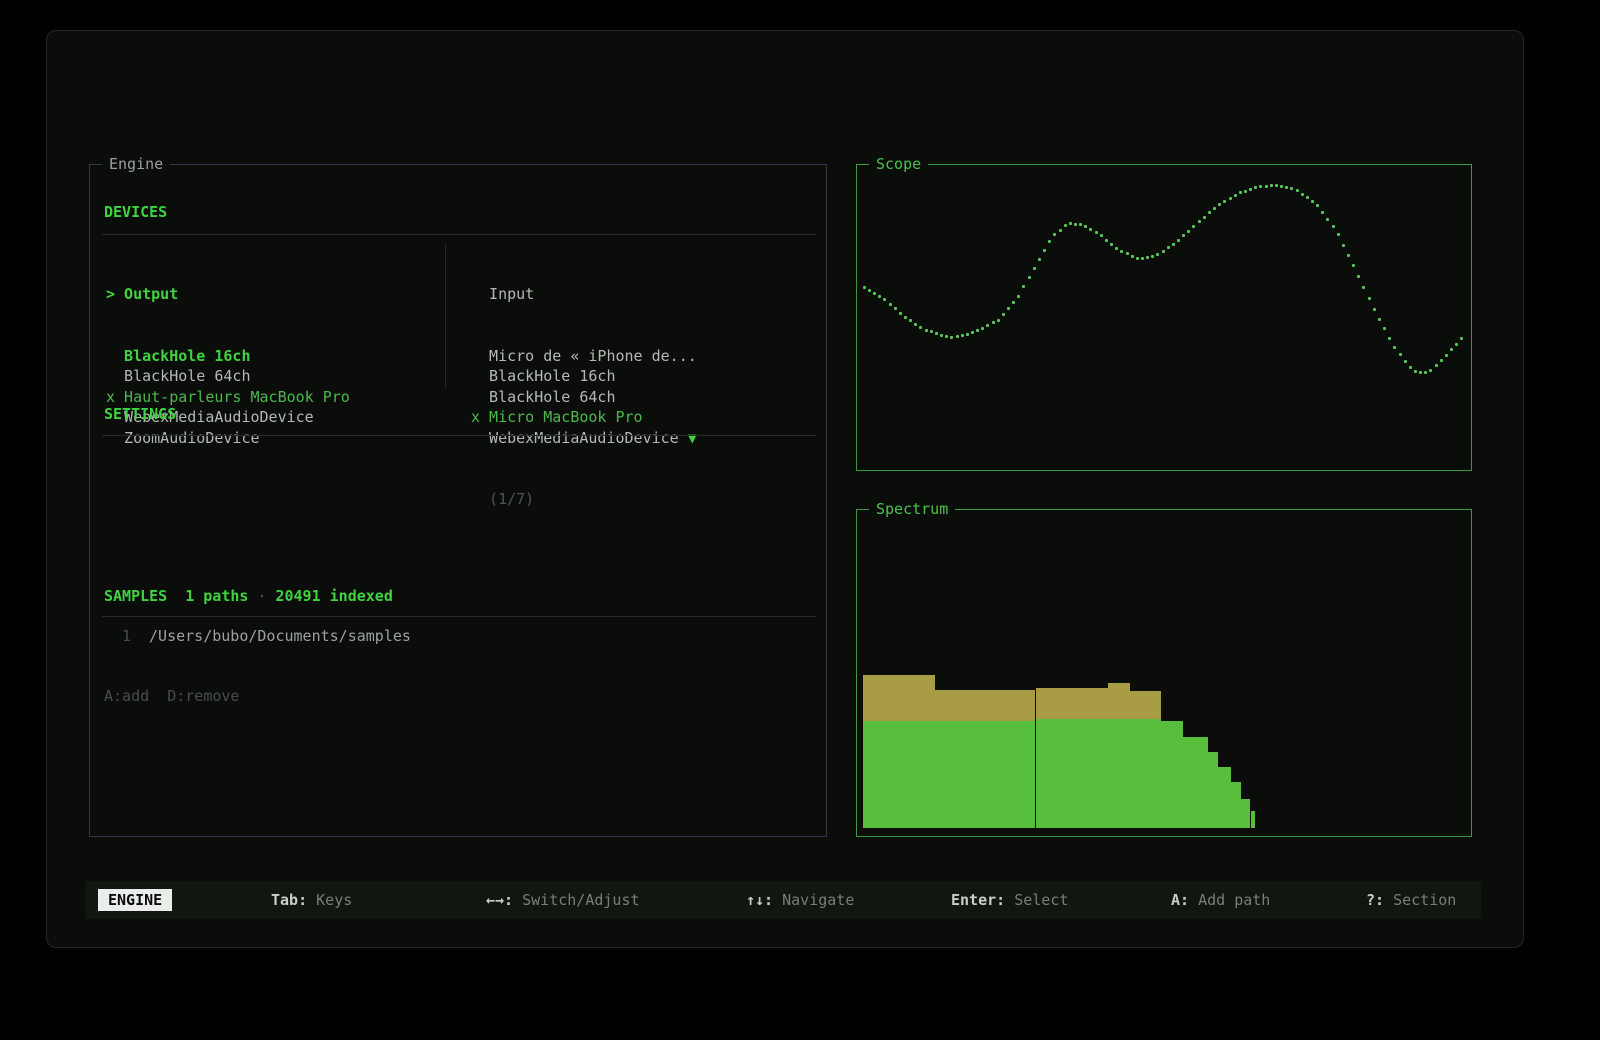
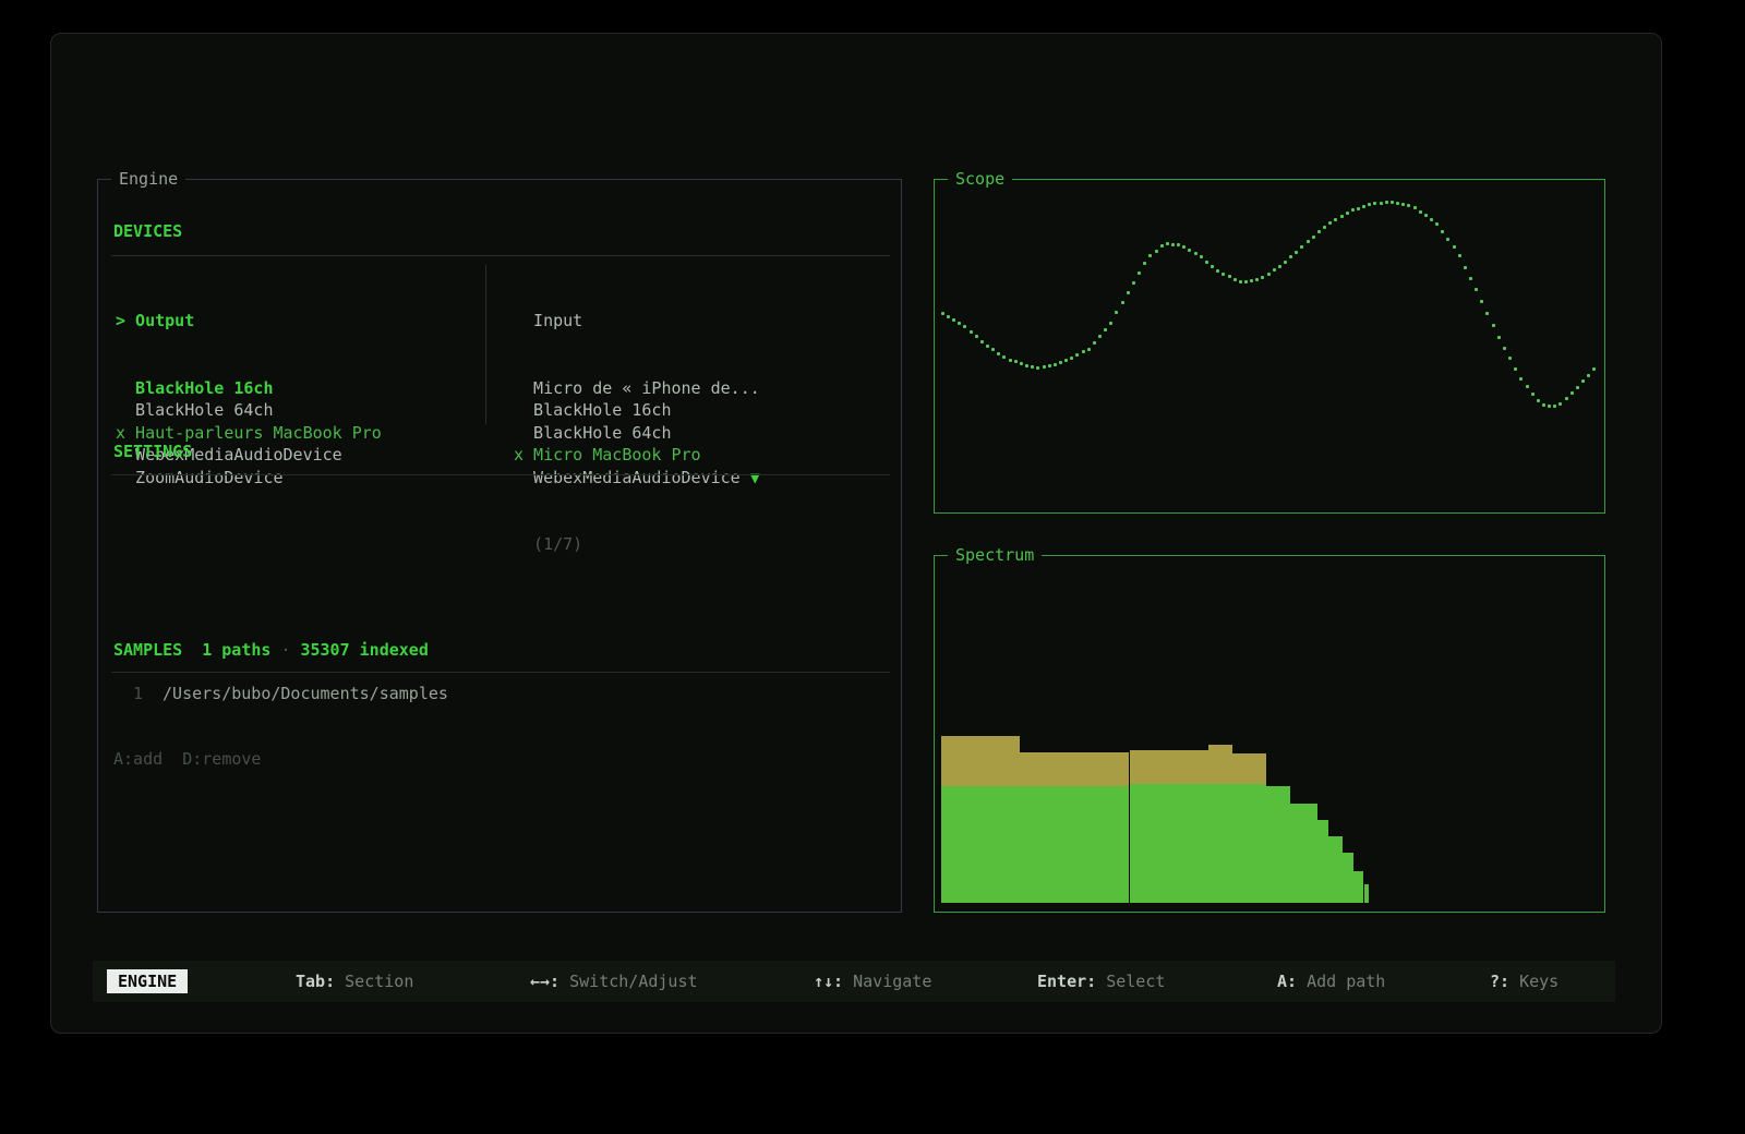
  Engine
  DEVICES
  > Output
  BlackHole 16ch
  BlackHole 64ch
  x Haut-parleurs MacBook Pro
  WebexMediaAudioDevice
  ZoomAudioDevice
  Input
  Micro de « iPhone de...
  BlackHole 16ch
  BlackHole 64ch
  x Micro MacBook Pro
  WebexMediaAudioDevice ▼
  (1/7)
  SETTINGS
- SAMPLES 1 paths · 20491 indexed
+ SAMPLES 1 paths · 35307 indexed
  1 /Users/bubo/Documents/samples
  A:add D:remove
  Scope
  Spectrum
  ENGINE
- Tab: Keys
+ Tab: Section
  ←→: Switch/Adjust
  ↑↓: Navigate
  Enter: Select
  A: Add path
- ?: Section
+ ?: Keys
